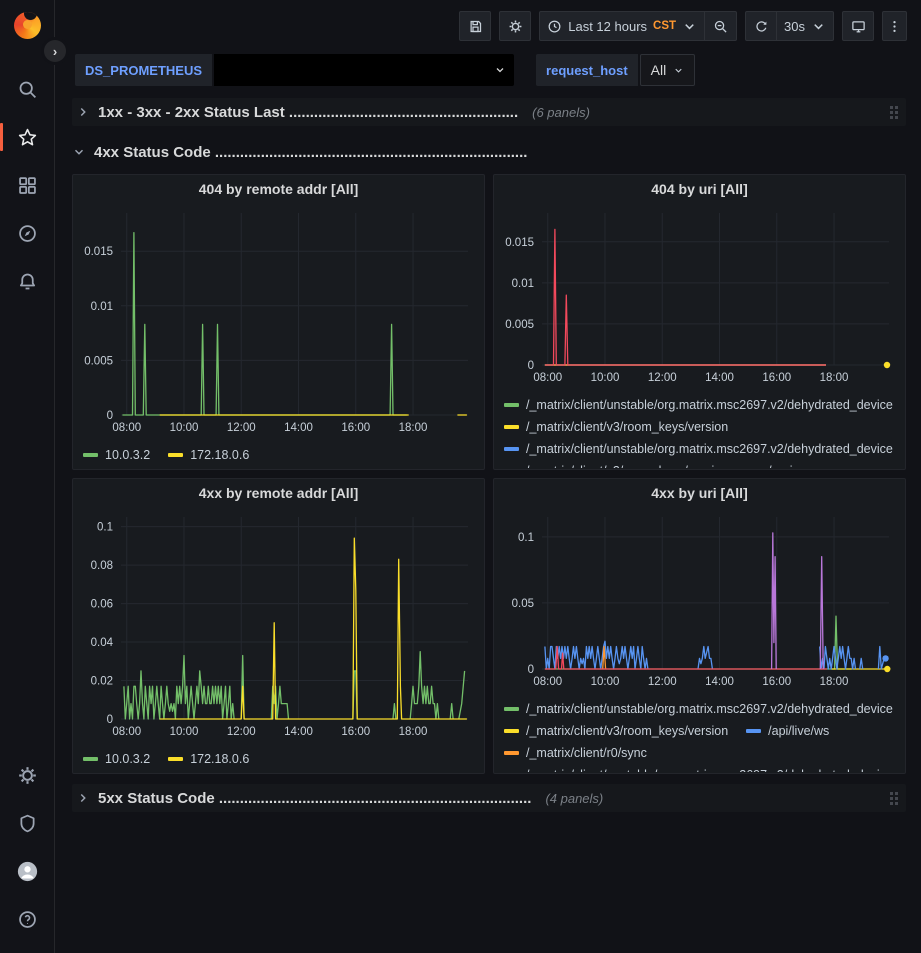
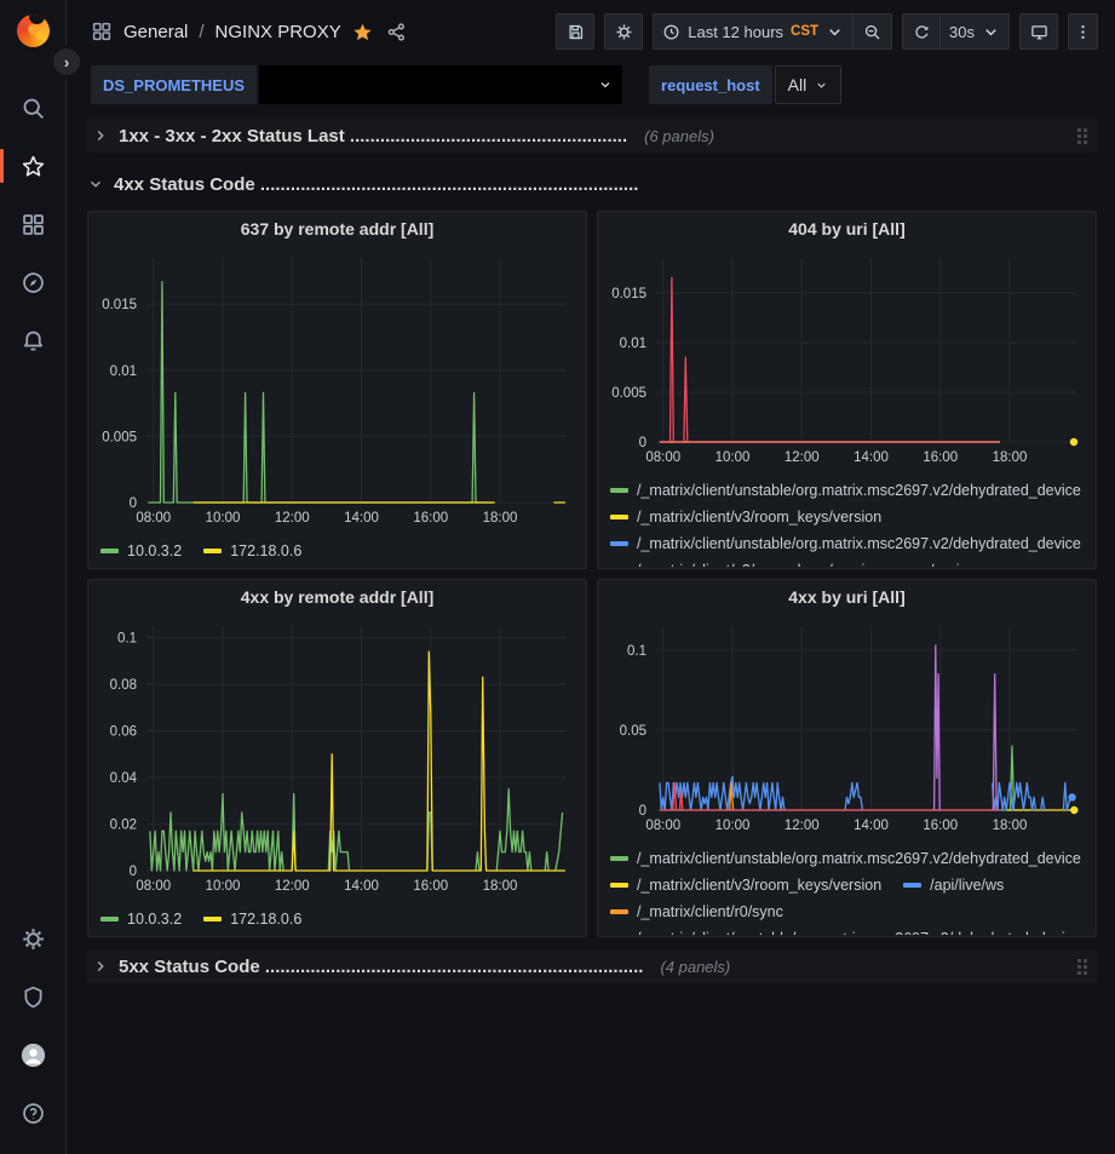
  ›
+ General
+ /
+ NGINX PROXY
  Last 12 hours
  CST
  30s
  DS_PROMETHEUS
  request_host
  All
  1xx - 3xx - 2xx Status Last .......................................................
  (6 panels)
  4xx Status Code ...........................................................................
- 404 by remote addr [All]
+ 637 by remote addr [All]
  0
  0.005
  0.01
  0.015
  08:00
  10:00
  12:00
  14:00
  16:00
  18:00
  10.0.3.2
  172.18.0.6
  404 by uri [All]
  0
  0.005
  0.01
  0.015
  08:00
  10:00
  12:00
  14:00
  16:00
  18:00
  /_matrix/client/unstable/org.matrix.msc2697.v2/dehydrated_device
  /_matrix/client/v3/room_keys/version
  /_matrix/client/unstable/org.matrix.msc2697.v2/dehydrated_device
  4xx by remote addr [All]
  0
  0.02
  0.04
  0.06
  0.08
  0.1
  08:00
  10:00
  12:00
  14:00
  16:00
  18:00
  10.0.3.2
  172.18.0.6
  4xx by uri [All]
  0
  0.05
  0.1
  08:00
  10:00
  12:00
  14:00
  16:00
  18:00
  /_matrix/client/unstable/org.matrix.msc2697.v2/dehydrated_device
  /_matrix/client/v3/room_keys/version
  /api/live/ws
  /_matrix/client/r0/sync
  5xx Status Code ...........................................................................
  (4 panels)
